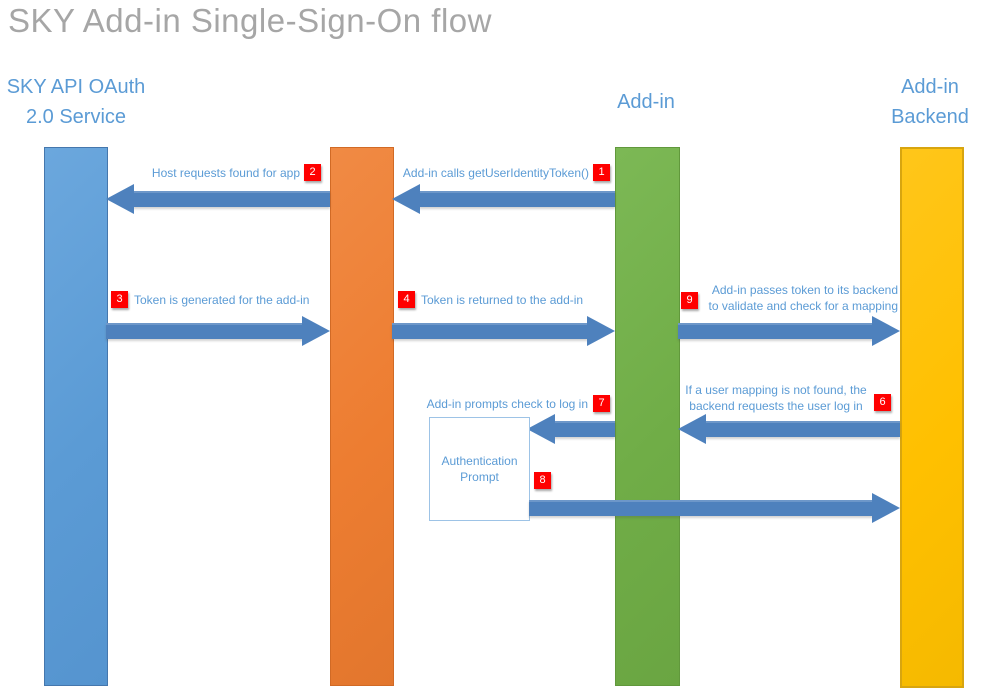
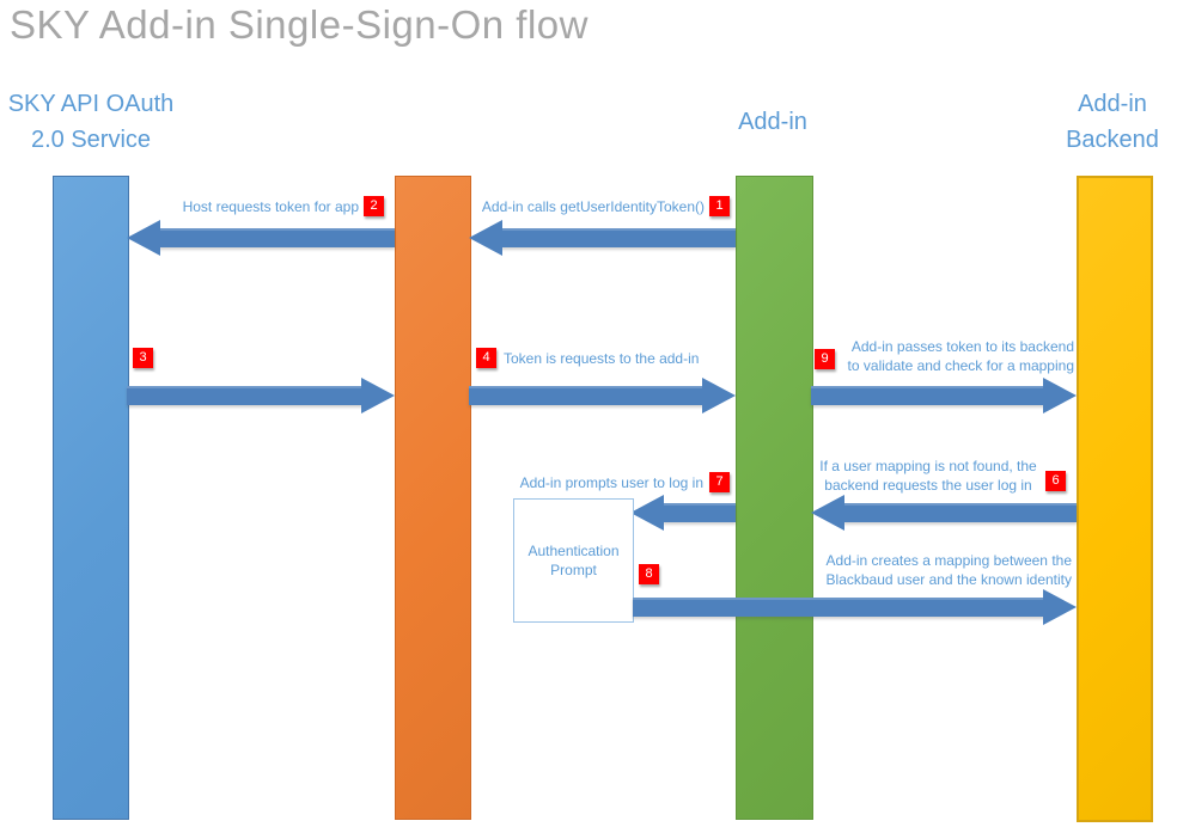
  SKY Add-in Single-Sign-On flow
  SKY API OAuth
  2.0 Service
  Add-in
  Add-in
  Backend
- Host requests found for app
+ Host requests token for app
  2
  Add-in calls getUserIdentityToken()
  1
  3
- Token is generated for the add-in
  4
- Token is returned to the add-in
+ Token is requests to the add-in
  9
  Add-in passes token to its backend
  to validate and check for a mapping
- Add-in prompts check to log in
+ Add-in prompts user to log in
  7
  If a user mapping is not found, the
  backend requests the user log in
  6
  Authentication
  Prompt
  8
+ Add-in creates a mapping between the
+ Blackbaud user and the known identity
